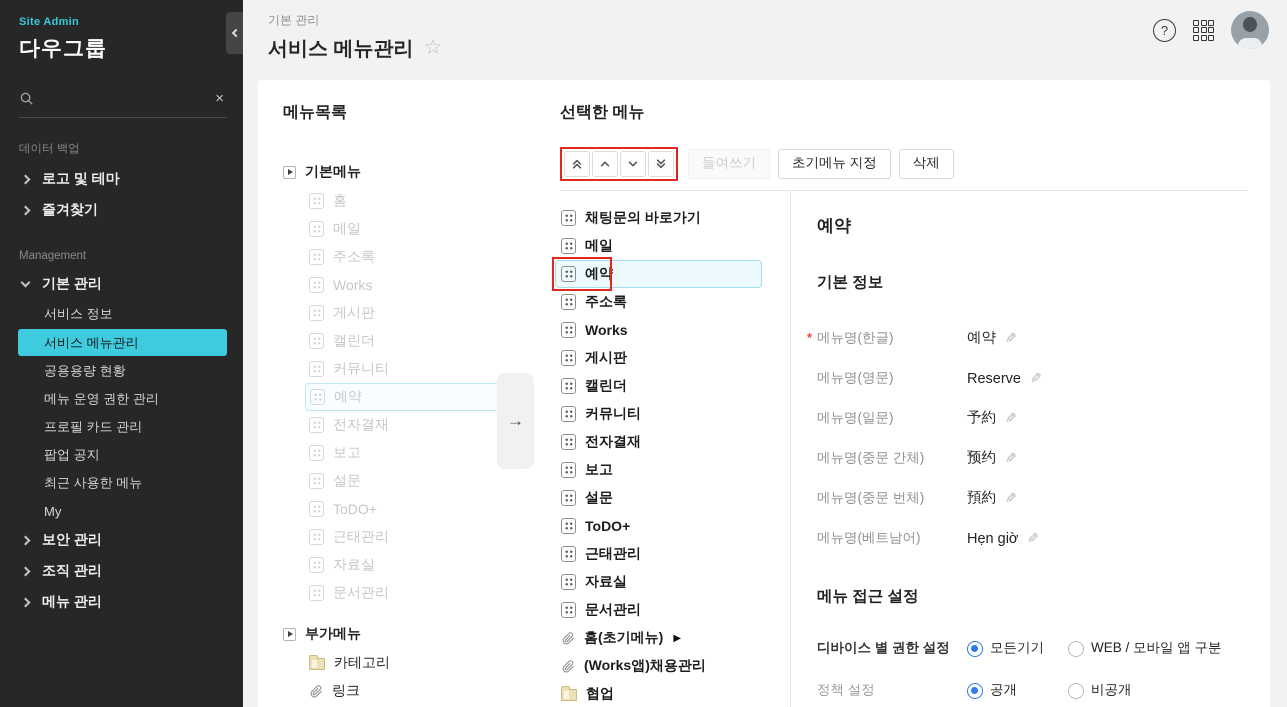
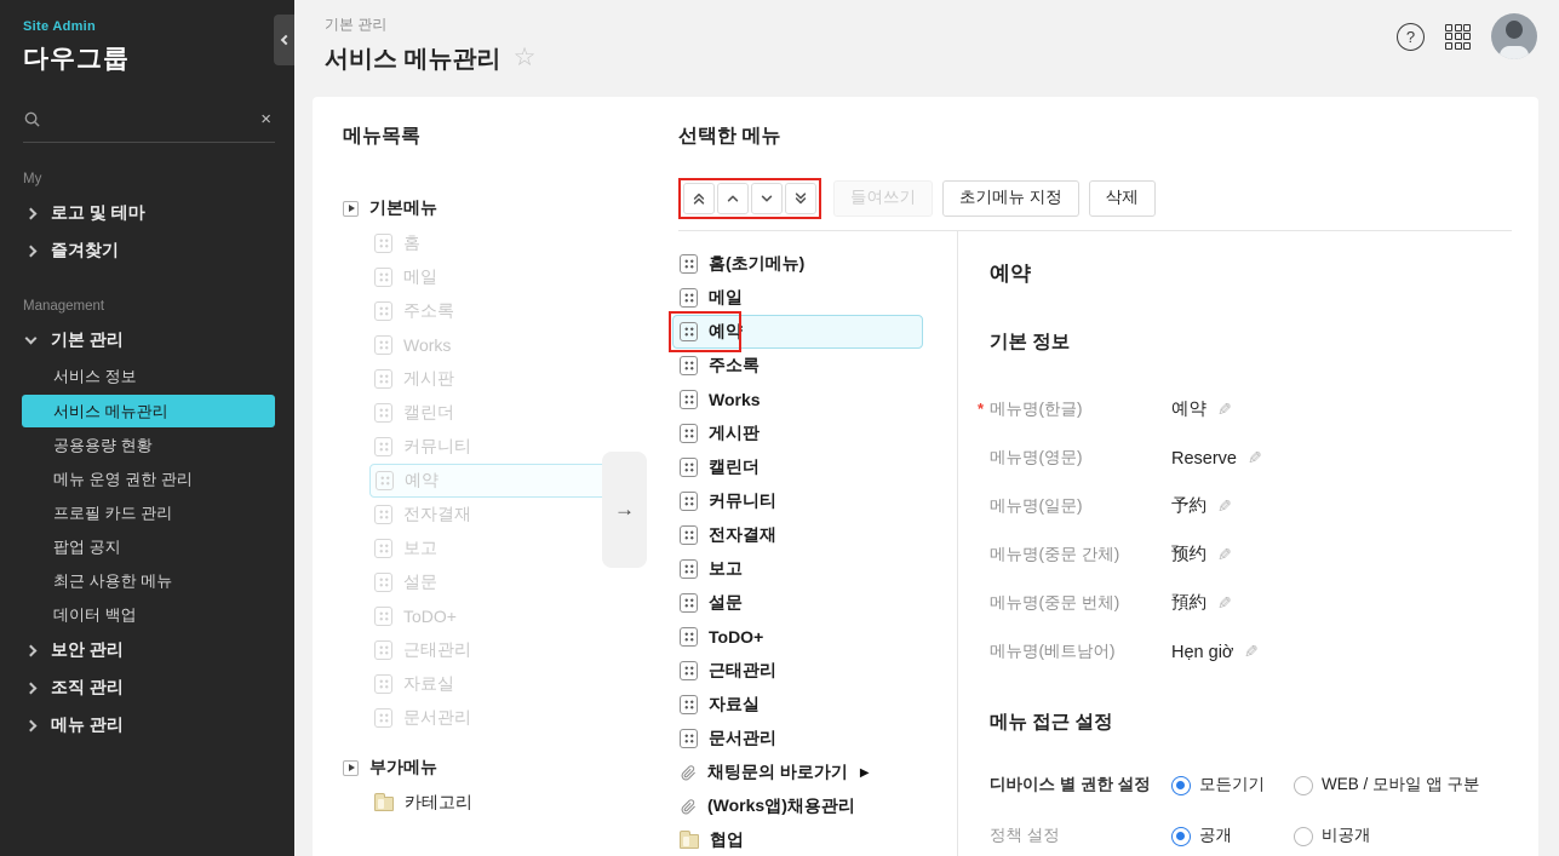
  Site Admin
  다우그룹
  ×
- 데이터 백업
+ My
  로고 및 테마
  즐겨찾기
  Management
  기본 관리
  서비스 정보
  서비스 메뉴관리
  공용용량 현황
  메뉴 운영 권한 관리
  프로필 카드 관리
  팝업 공지
  최근 사용한 메뉴
- My
+ 데이터 백업
  보안 관리
  조직 관리
  메뉴 관리
  기본 관리
  서비스 메뉴관리
  ☆
  메뉴목록
  기본메뉴
  홈
  메일
  주소록
  Works
  게시판
  캘린더
  커뮤니티
  예약
  전자결재
  보고
  설문
  ToDO+
  근태관리
  자료실
  문서관리
  부가메뉴
  카테고리
- 링크
  →
  선택한 메뉴
  들여쓰기
  초기메뉴 지정
  삭제
- 채팅문의 바로가기
+ 홈(초기메뉴)
  메일
  예약
  주소록
  Works
  게시판
  캘린더
  커뮤니티
  전자결재
  보고
  설문
  ToDO+
  근태관리
  자료실
  문서관리
- 홈(초기메뉴)
+ 채팅문의 바로가기
  ▶
  (Works앱)채용관리
  협업
  예약
  기본 정보
  *
  메뉴명(한글)
  예약
  메뉴명(영문)
  Reserve
  메뉴명(일문)
  予約
  메뉴명(중문 간체)
  预约
  메뉴명(중문 번체)
  預約
  메뉴명(베트남어)
  Hẹn giờ
  메뉴 접근 설정
  디바이스 별 권한 설정
  모든기기
  WEB / 모바일 앱 구분
  정책 설정
  공개
  비공개
